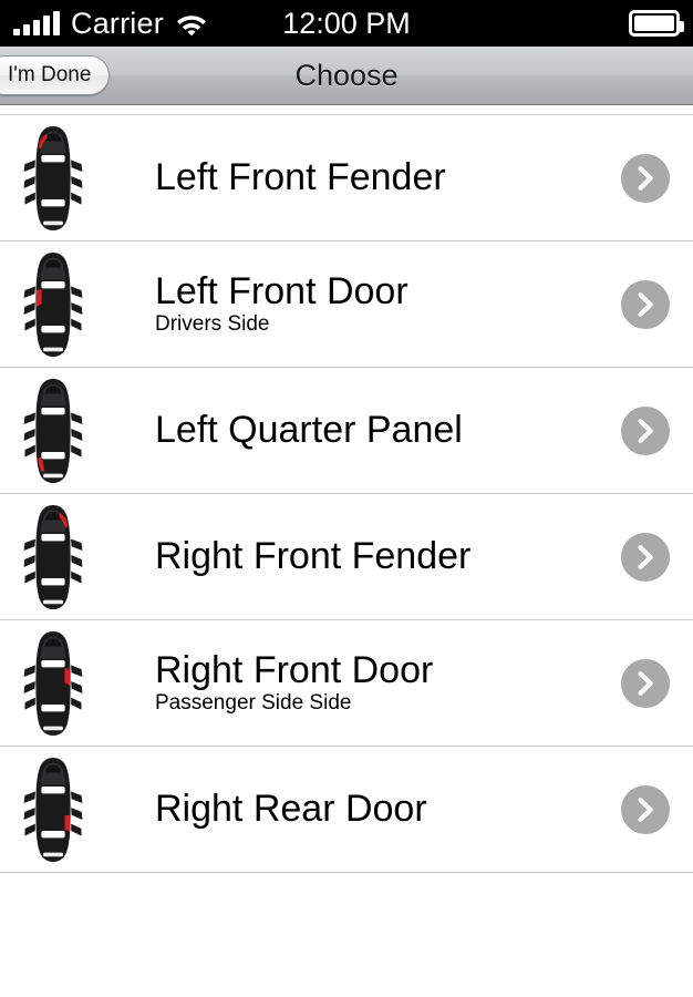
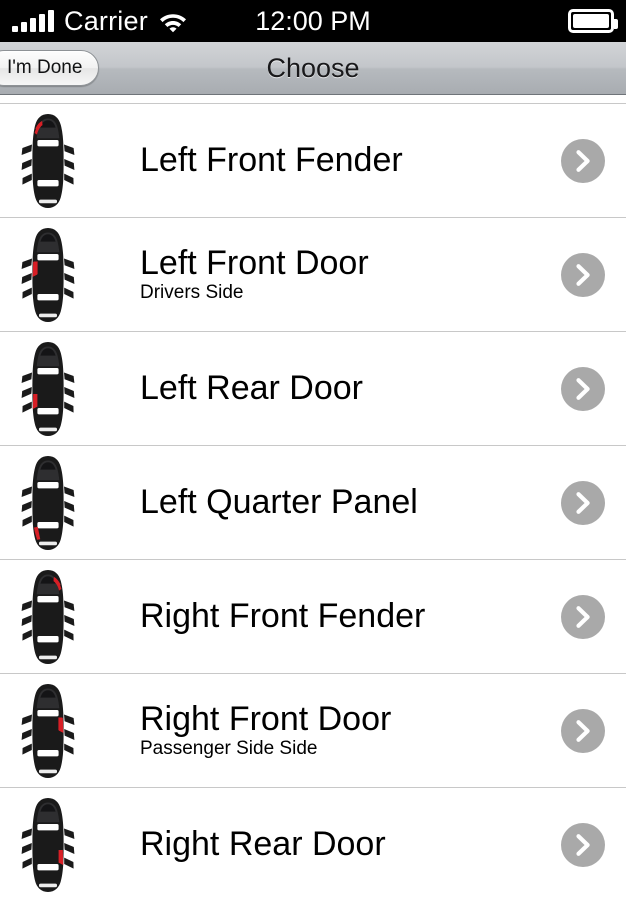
  Carrier
  12:00 PM
  I'm Done
  Choose
  Left Front Fender
  Left Front Door
  Drivers Side
+ Left Rear Door
  Left Quarter Panel
  Right Front Fender
  Right Front Door
  Passenger Side Side
  Right Rear Door
